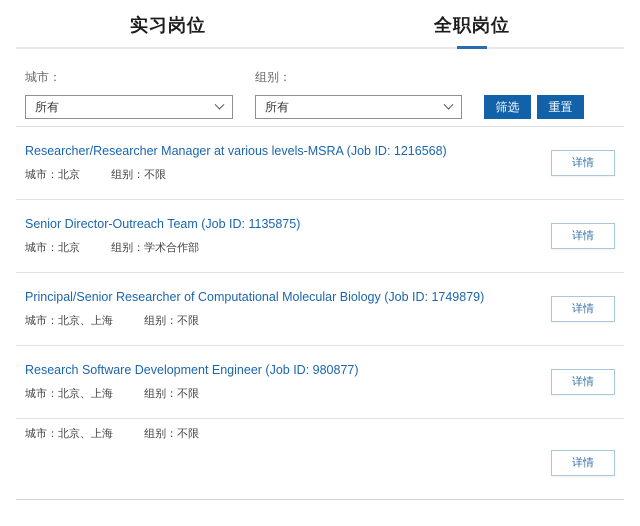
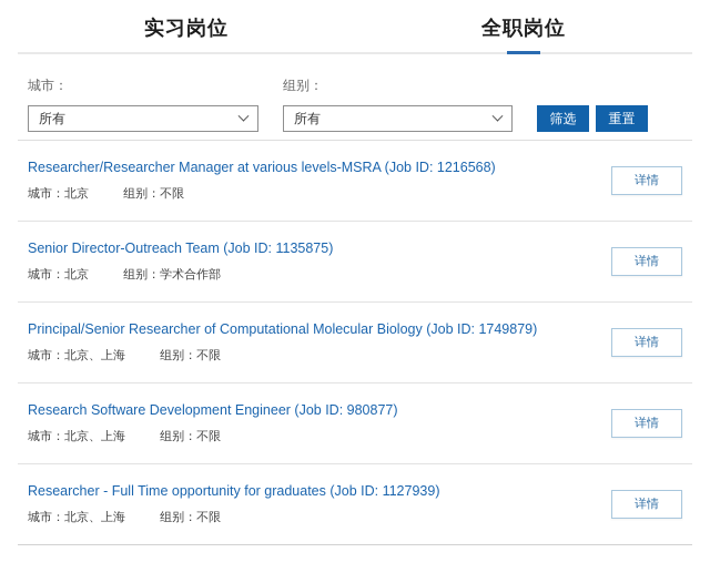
  实习岗位
  全职岗位
  城市：
  所有
  组别：
  所有
  筛选
  重置
  Researcher/Researcher Manager at various levels-MSRA (Job ID: 1216568)
  城市：北京 组别：不限
  详情
  Senior Director-Outreach Team (Job ID: 1135875)
  城市：北京 组别：学术合作部
  详情
  Principal/Senior Researcher of Computational Molecular Biology (Job ID: 1749879)
  城市：北京、上海 组别：不限
  详情
  Research Software Development Engineer (Job ID: 980877)
  城市：北京、上海 组别：不限
  详情
+ Researcher - Full Time opportunity for graduates (Job ID: 1127939)
  城市：北京、上海 组别：不限
  详情
